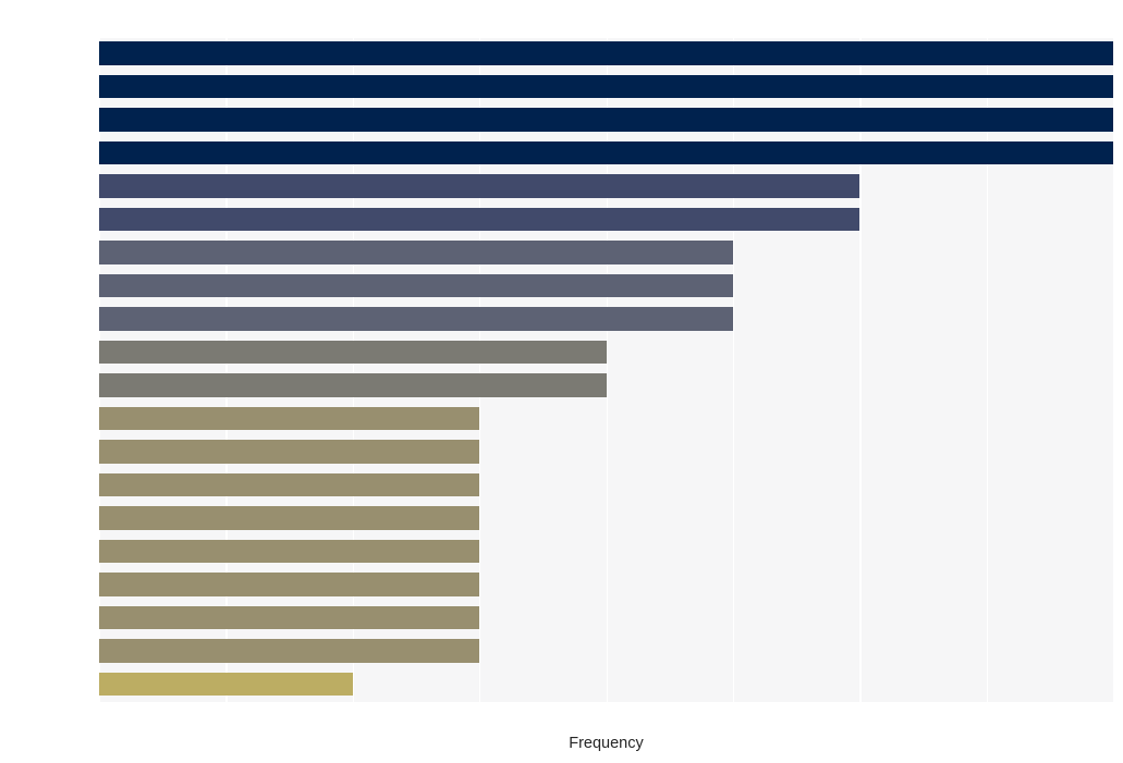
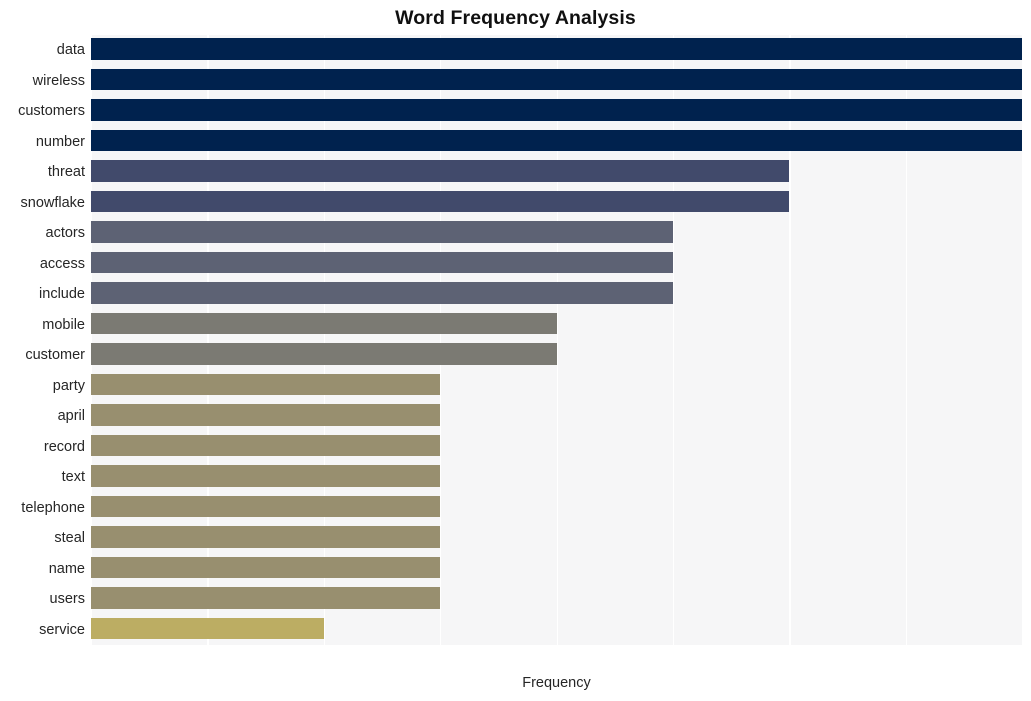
+ Word Frequency Analysis
+ data
+ wireless
+ customers
+ number
+ threat
+ snowflake
+ actors
+ access
+ include
+ mobile
+ customer
+ party
+ april
+ record
+ text
+ telephone
+ steal
+ name
+ users
+ service
  Frequency
